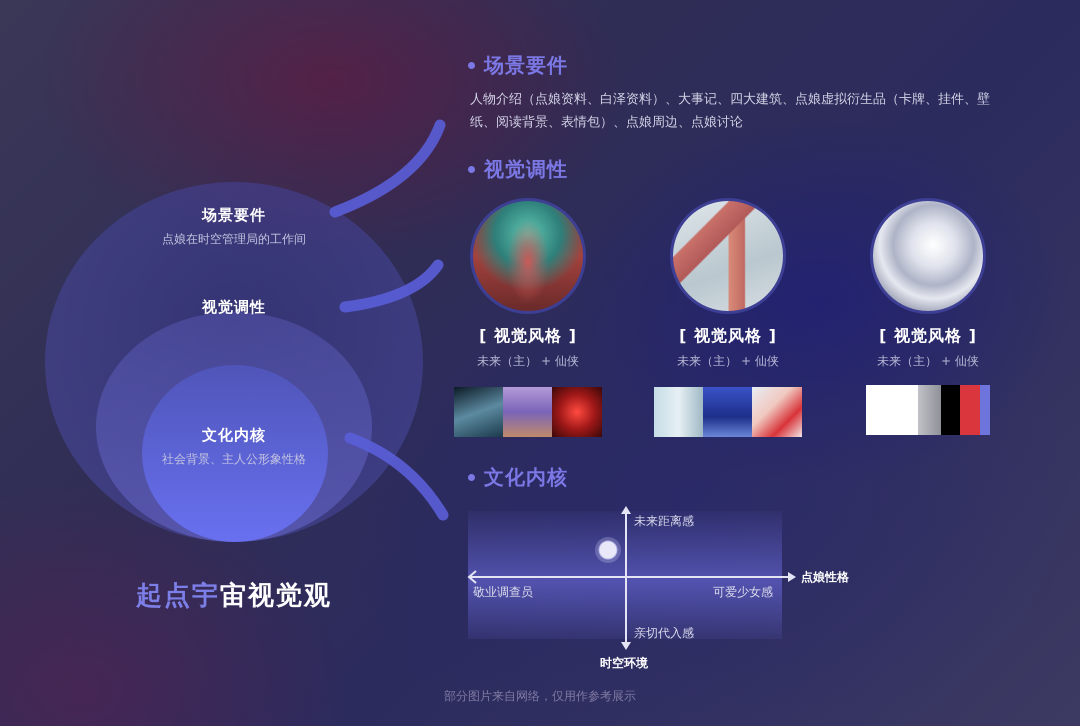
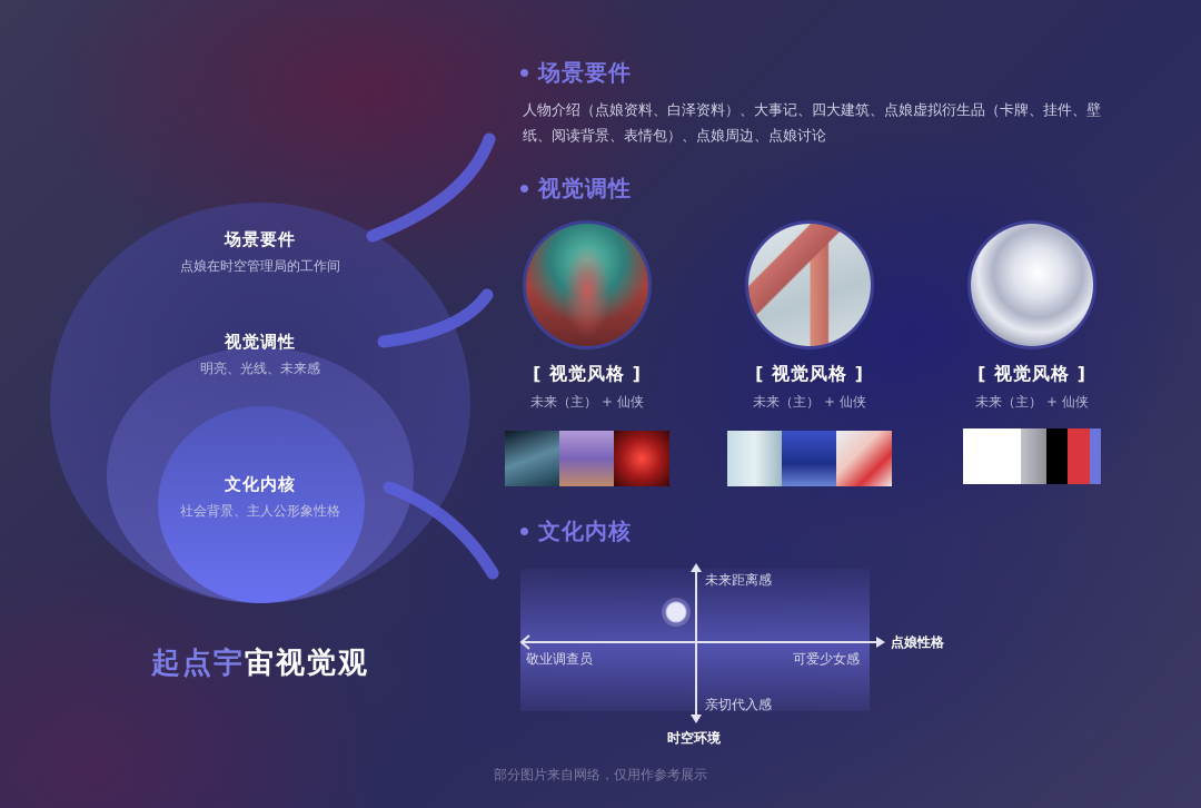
  场景要件
  点娘在时空管理局的工作间
  视觉调性
+ 明亮、光线、未来感
  文化内核
  社会背景、主人公形象性格
  起点宇宙视觉观
  场景要件
  人物介绍（点娘资料、白泽资料）、大事记、四大建筑、点娘虚拟衍生品（卡牌、挂件、壁纸、阅读背景、表情包）、点娘周边、点娘讨论
  视觉调性
  [ 视觉风格 ]
  未来（主） + 仙侠
  [ 视觉风格 ]
  未来（主） + 仙侠
  [ 视觉风格 ]
  未来（主） + 仙侠
  文化内核
  未来距离感
  亲切代入感
  敬业调查员
  可爱少女感
  点娘性格
  时空环境
  部分图片来自网络，仅用作参考展示
